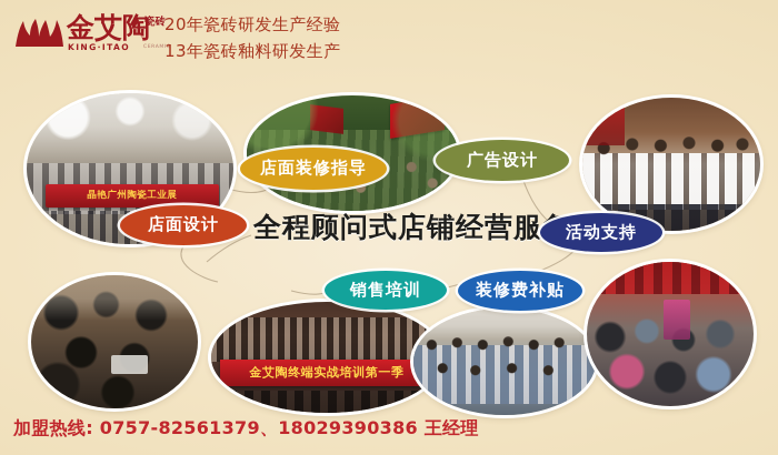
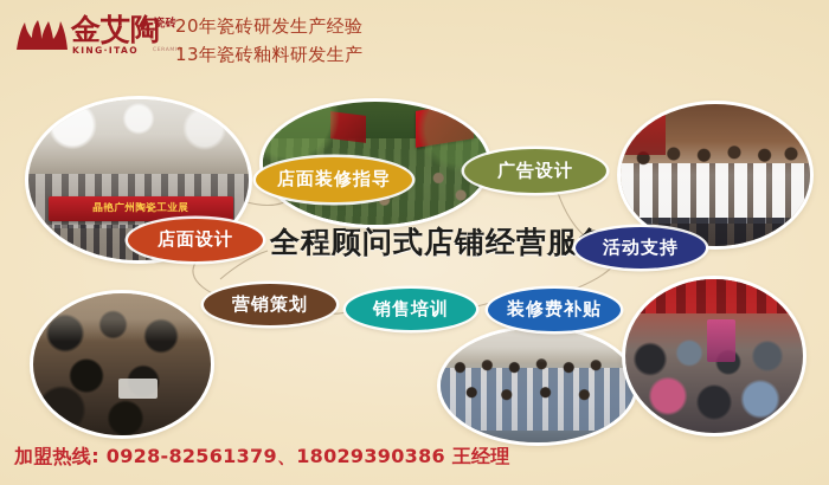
  金艾陶
  KING·ITAO
  瓷砖
  20年瓷砖研发生产经验
  13年瓷砖釉料研发生产
- 金艾陶终端实战培训第一季
  全程顾问式店铺经营服
  店面装修指导
  广告设计
  店面设计
  活动支持
+ 营销策划
  销售培训
  装修费补贴
- 加盟热线: 0757-82561379、18029390386 王经理
+ 加盟热线: 0928-82561379、18029390386 王经理
